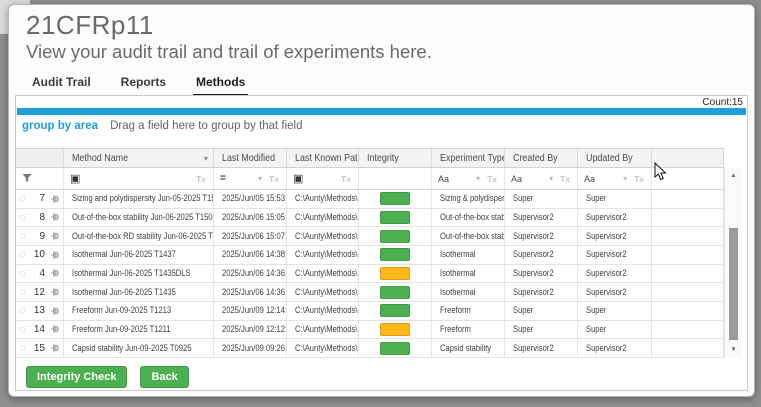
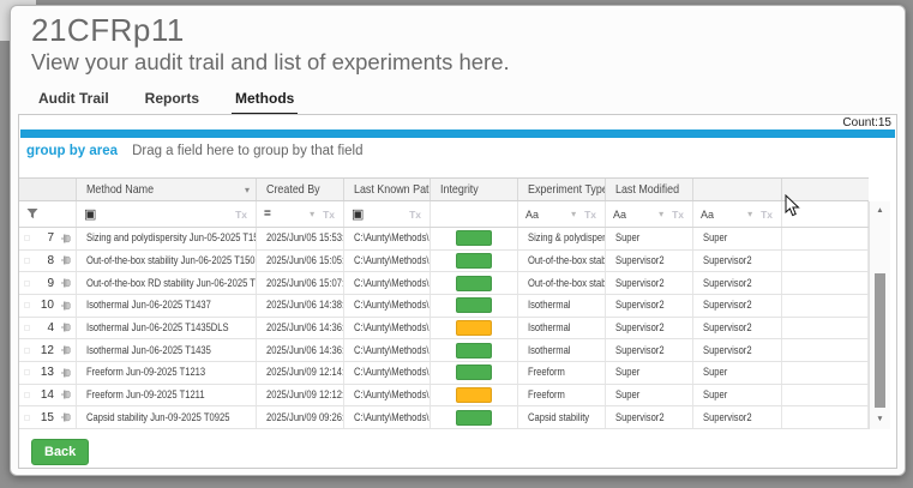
  21CFRp11
- View your audit trail and trail of experiments here.
+ View your audit trail and list of experiments here.
  Audit Trail
  Reports
  Methods
  Count:15
  group by area Drag a field here to group by that field
  Method Name
  ▾
- Last Modified
+ Created By
  Last Known Pat
  Integrity
  Experiment Typ
- Created By
+ Last Modified
- Updated By
  ▣
  Tx
  =
  ▾
  Tx
  ▣
  Tx
  Aa
  ▾
  Tx
  Aa
  ▾
  Tx
  Aa
  ▾
  Tx
  7
  Sizing and polydispersity Jun-05-2025 T1
  2025/Jun/05 15:53
  C:\Aunty\Methods\
  Sizing & polydisper
  Super
  Super
  8
  Out-of-the-box stability Jun-06-2025 T150
  2025/Jun/06 15:05
  C:\Aunty\Methods\
  Out-of-the-box stab
  Supervisor2
  Supervisor2
  9
  Out-of-the-box RD stability Jun-06-2025 T
  2025/Jun/06 15:07
  C:\Aunty\Methods\
  Out-of-the-box stab
  Supervisor2
  Supervisor2
  10
  Isothermal Jun-06-2025 T1437
  2025/Jun/06 14:38
  C:\Aunty\Methods\
  Isothermal
  Supervisor2
  Supervisor2
  4
  Isothermal Jun-06-2025 T1435DLS
  2025/Jun/06 14:36
  C:\Aunty\Methods\
  Isothermal
  Supervisor2
  Supervisor2
  12
  Isothermal Jun-06-2025 T1435
  2025/Jun/06 14:36
  C:\Aunty\Methods\
  Isothermal
  Supervisor2
  Supervisor2
  13
  Freeform Jun-09-2025 T1213
  2025/Jun/09 12:14
  C:\Aunty\Methods\
  Freeform
  Super
  Super
  14
  Freeform Jun-09-2025 T1211
  2025/Jun/09 12:12
  C:\Aunty\Methods\
  Freeform
  Super
  Super
  15
  Capsid stability Jun-09-2025 T0925
  2025/Jun/09 09:26
  C:\Aunty\Methods\
  Capsid stability
  Supervisor2
  Supervisor2
- Integrity Check
  Back
